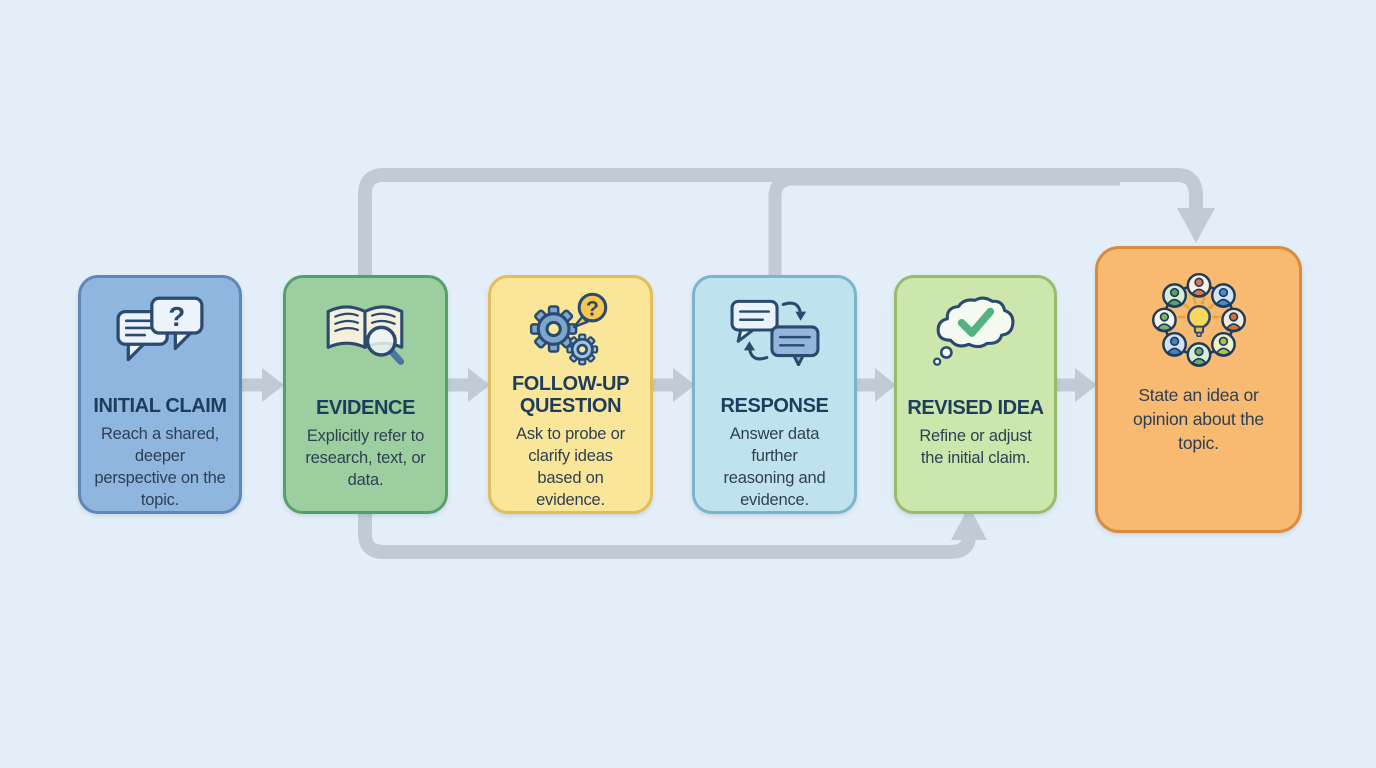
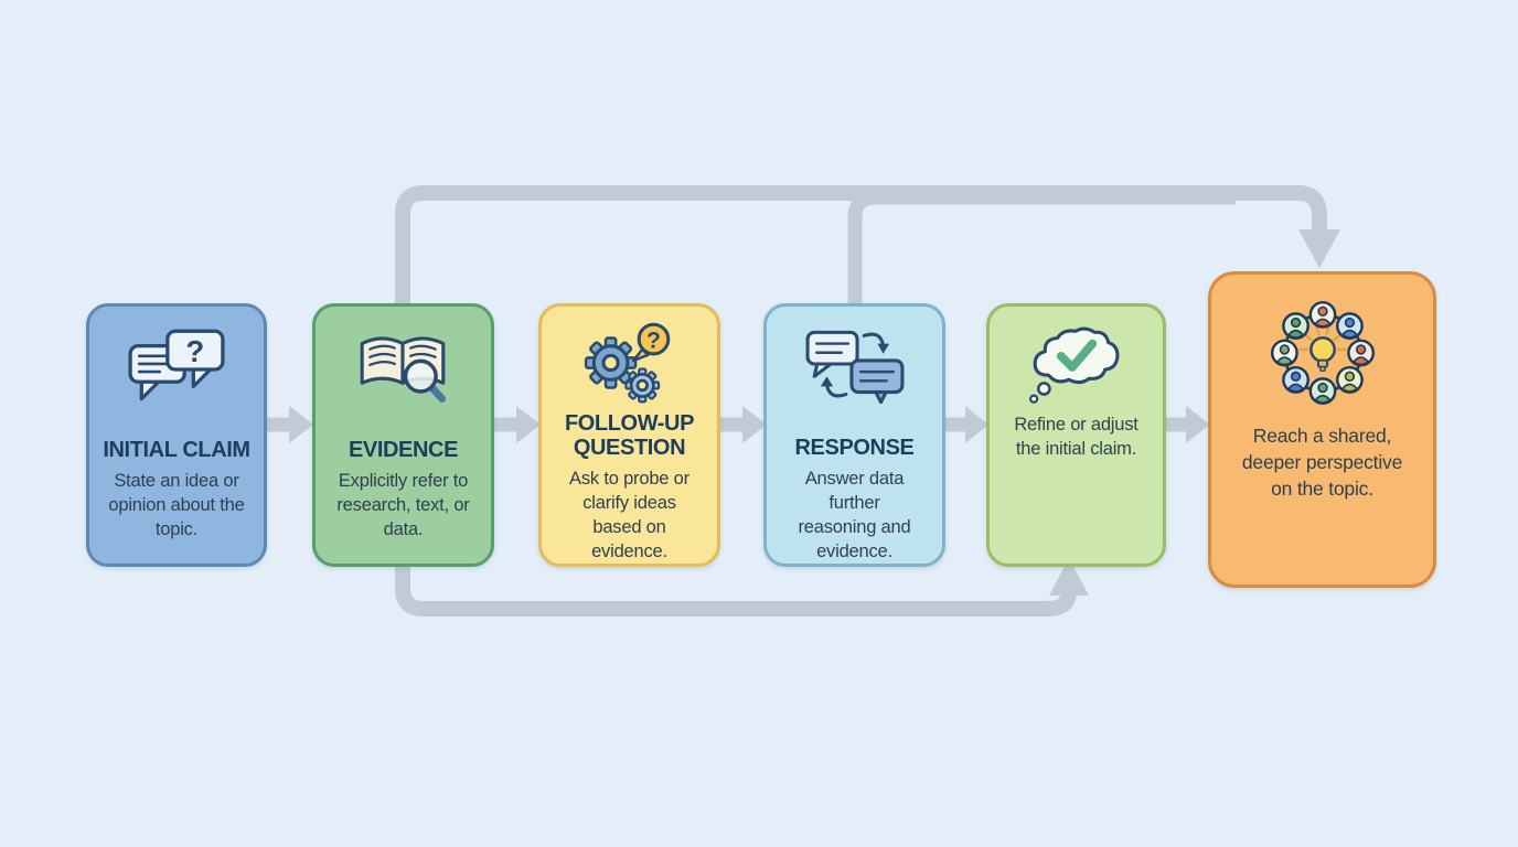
  ?
  INITIAL CLAIM
- Reach a shared, deeper perspective on the topic.
+ State an idea or opinion about the topic.
  EVIDENCE
  Explicitly refer to research, text, or data.
  ?
  FOLLOW-UP QUESTION
  Ask to probe or clarify ideas based on evidence.
  RESPONSE
  Answer data further reasoning and evidence.
- REVISED IDEA
  Refine or adjust the initial claim.
- State an idea or opinion about the topic.
+ Reach a shared, deeper perspective on the topic.
